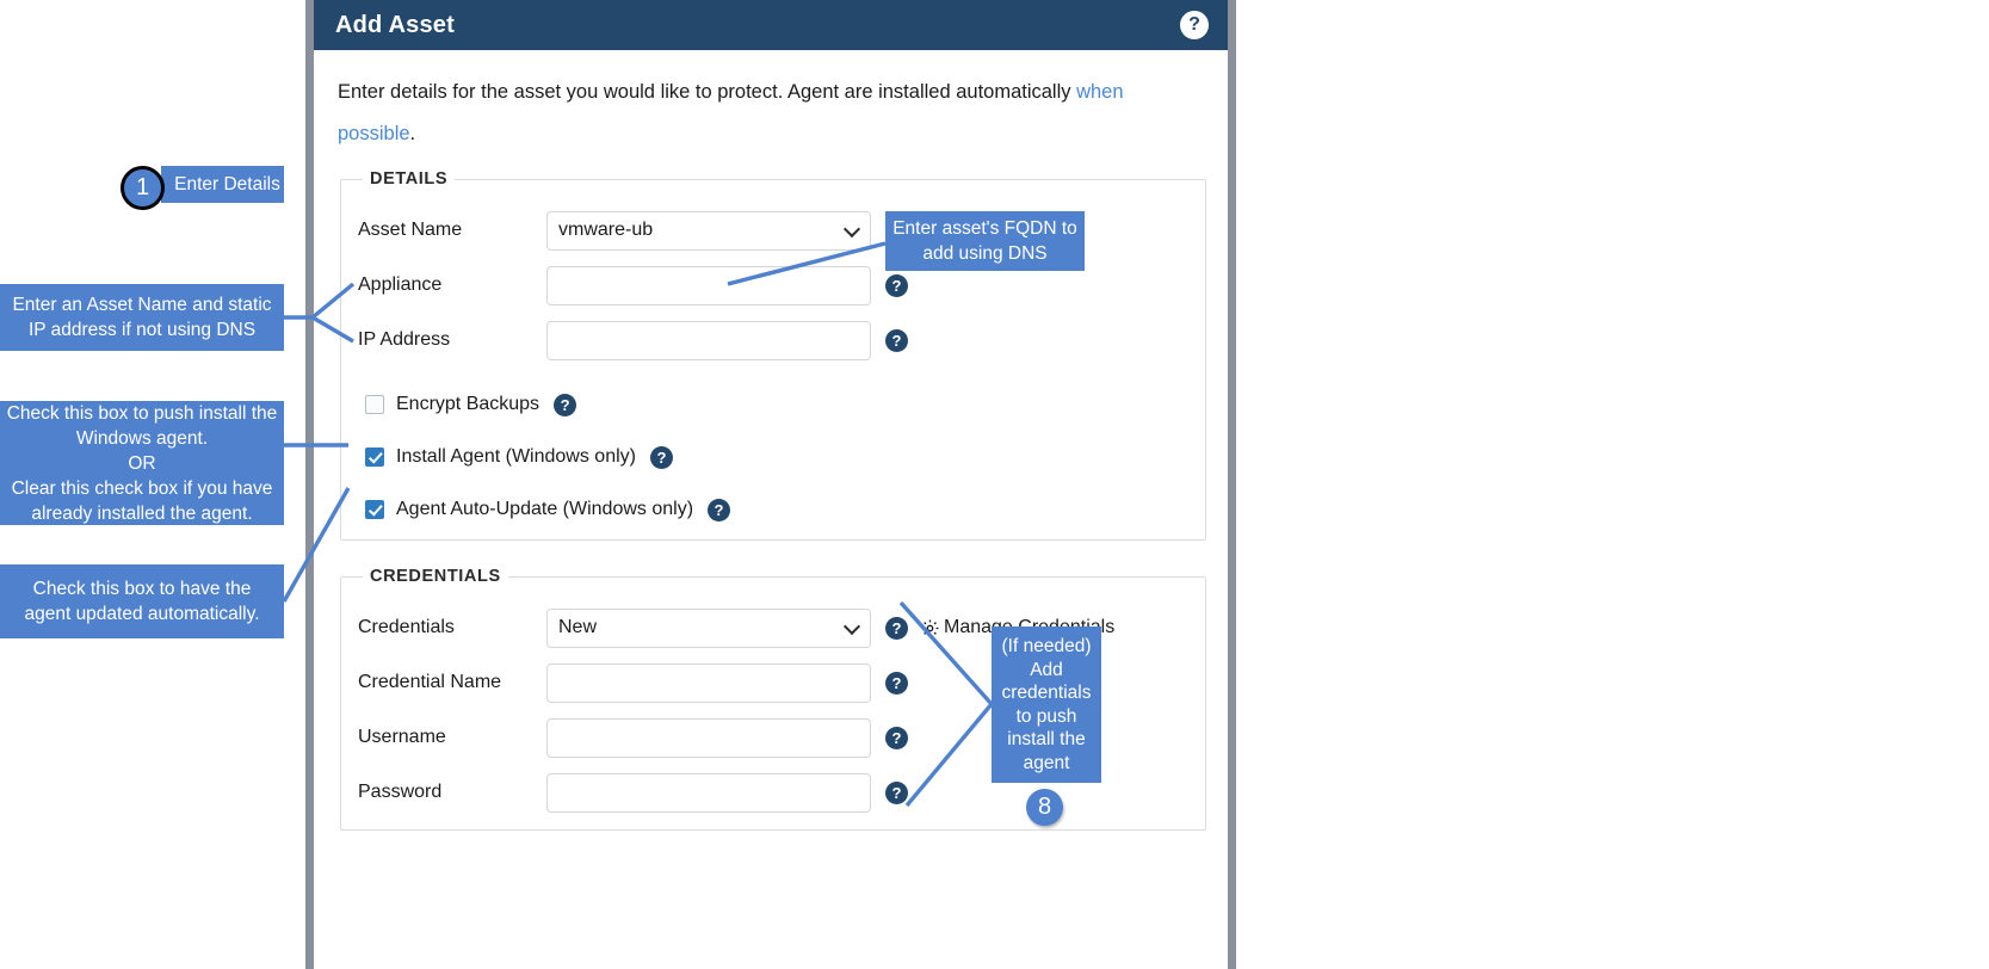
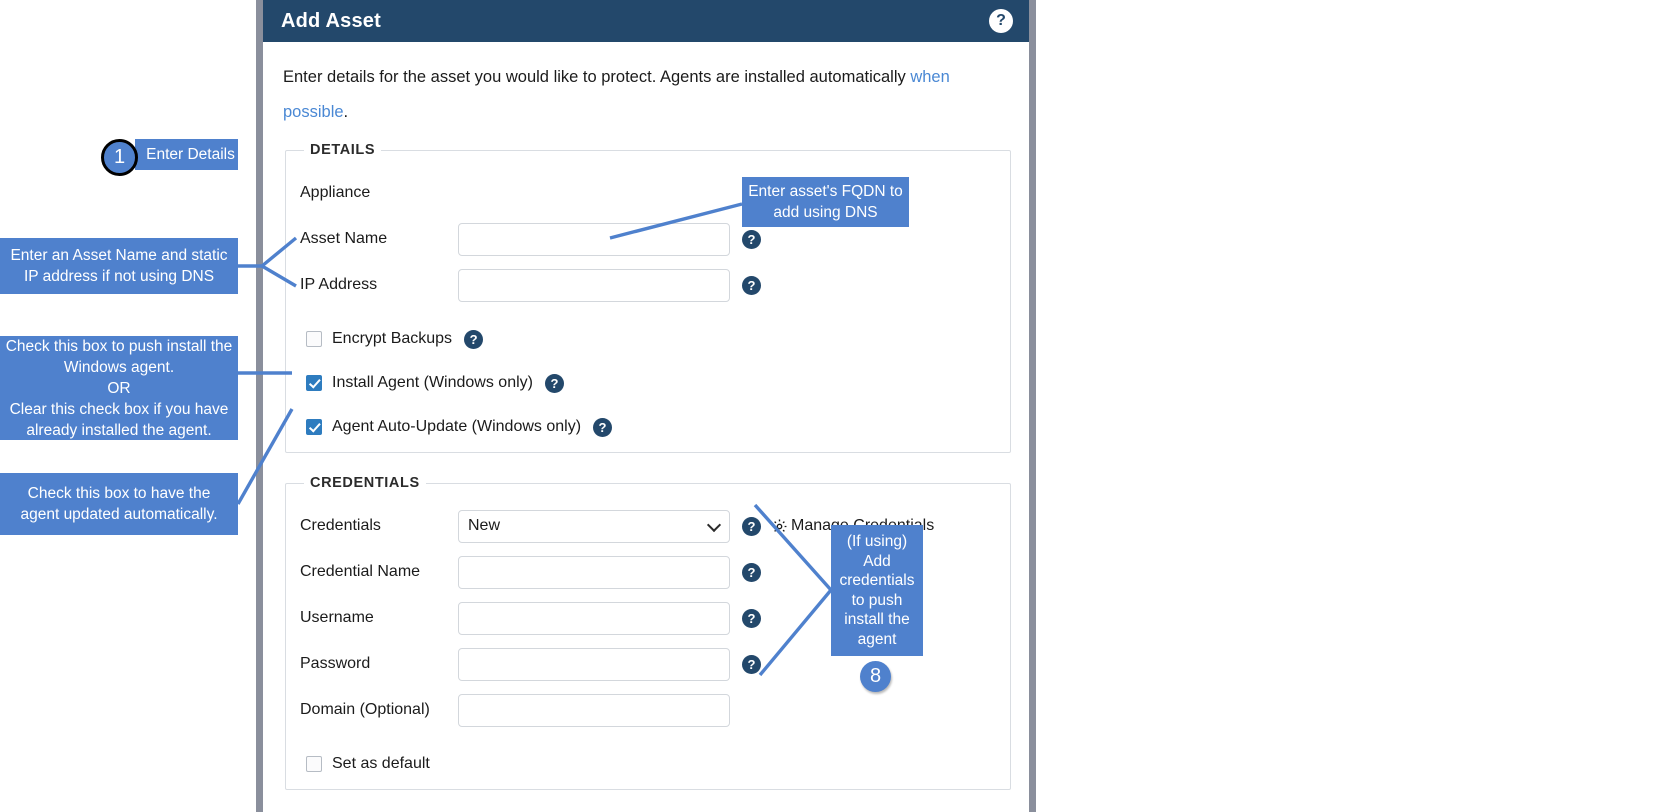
  Add Asset
  ?
- Enter details for the asset you would like to protect. Agent are installed automatically when possible.
+ Enter details for the asset you would like to protect. Agents are installed automatically when possible.
  DETAILS
- Asset Name
+ Appliance
- vmware-ub
- Appliance
+ Asset Name
  ?
  IP Address
  ?
  Encrypt Backups
  ?
  Install Agent (Windows only)
  ?
  Agent Auto-Update (Windows only)
  ?
  CREDENTIALS
  Credentials
  New
  ?
  Credential Name
  ?
  Username
  ?
  Password
  ?
+ Domain (Optional)
+ Set as default
  1
  Enter Details
  Enter an Asset Name and static IP address if not using DNS
  Check this box to push install the Windows agent.
  OR
  Clear this check box if you have already installed the agent.
  Check this box to have the agent updated automatically.
  Enter asset's FQDN to add using DNS
- (If needed) Add credentials to push install the agent
+ (If using) Add credentials to push install the agent
  8
